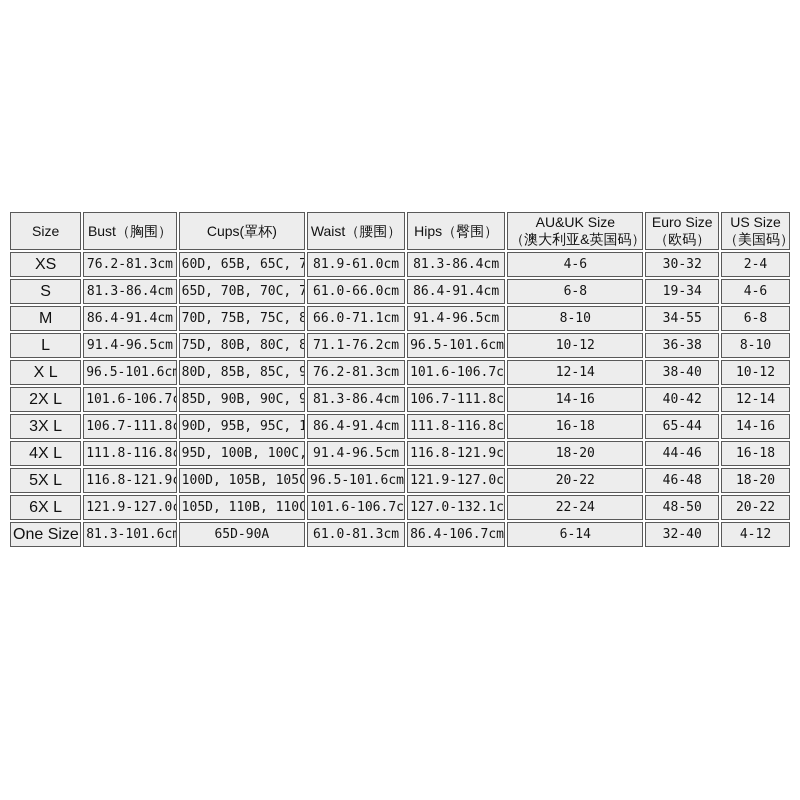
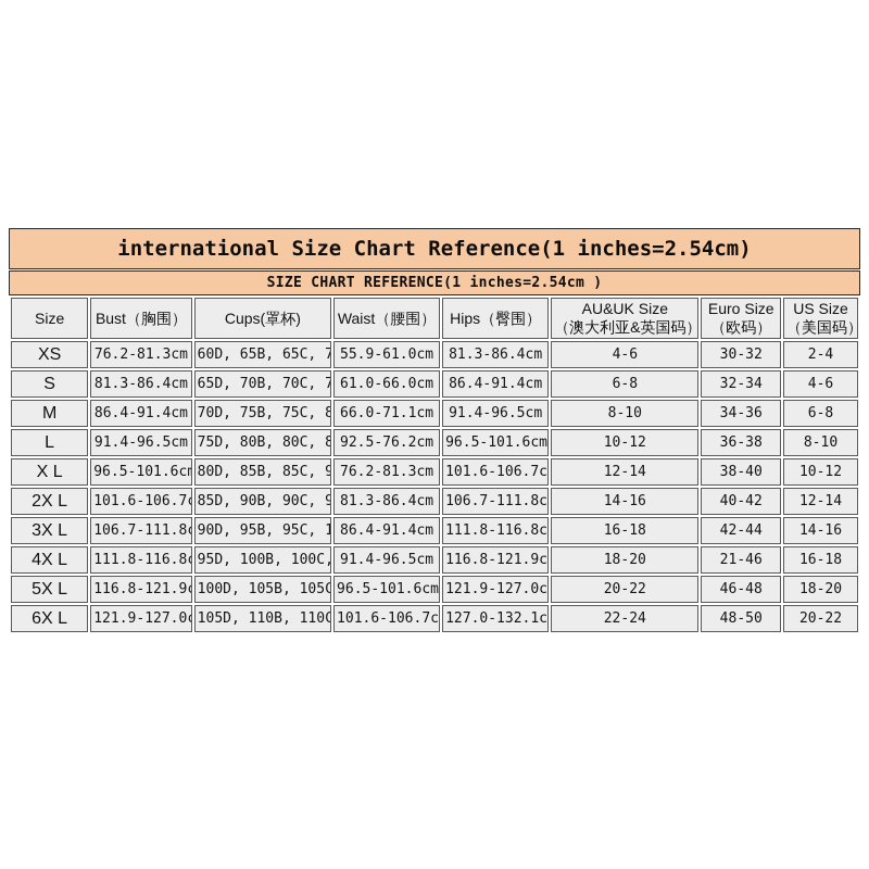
+ international Size Chart Reference(1 inches=2.54cm)
+ SIZE CHART REFERENCE(1 inches=2.54cm )
  Size	Bust（胸围）	Cups(罩杯)	Waist（腰围）	Hips（臀围）	AU&UK Size（澳大利亚&英国码）	Euro Size（欧码）	US Size（美国码）
- XS	76.2-81.3cm	60D, 65B, 65C, 7	81.9-61.0cm	81.3-86.4cm	4-6	30-32	2-4
+ XS	76.2-81.3cm	60D, 65B, 65C, 7	55.9-61.0cm	81.3-86.4cm	4-6	30-32	2-4
- S	81.3-86.4cm	65D, 70B, 70C, 7	61.0-66.0cm	86.4-91.4cm	6-8	19-34	4-6
+ S	81.3-86.4cm	65D, 70B, 70C, 7	61.0-66.0cm	86.4-91.4cm	6-8	32-34	4-6
- M	86.4-91.4cm	70D, 75B, 75C, 8	66.0-71.1cm	91.4-96.5cm	8-10	34-55	6-8
+ M	86.4-91.4cm	70D, 75B, 75C, 8	66.0-71.1cm	91.4-96.5cm	8-10	34-36	6-8
- L	91.4-96.5cm	75D, 80B, 80C, 8	71.1-76.2cm	96.5-101.6cm	10-12	36-38	8-10
+ L	91.4-96.5cm	75D, 80B, 80C, 8	92.5-76.2cm	96.5-101.6cm	10-12	36-38	8-10
  X L	96.5-101.6cm	80D, 85B, 85C, 9	76.2-81.3cm	101.6-106.7c	12-14	38-40	10-12
  2X L	101.6-106.7c	85D, 90B, 90C, 9	81.3-86.4cm	106.7-111.8c	14-16	40-42	12-14
- 3X L	106.7-111.8c	90D, 95B, 95C, 1	86.4-91.4cm	111.8-116.8c	16-18	65-44	14-16
+ 3X L	106.7-111.8c	90D, 95B, 95C, 1	86.4-91.4cm	111.8-116.8c	16-18	42-44	14-16
- 4X L	111.8-116.8c	95D, 100B, 100C,	91.4-96.5cm	116.8-121.9c	18-20	44-46	16-18
+ 4X L	111.8-116.8c	95D, 100B, 100C,	91.4-96.5cm	116.8-121.9c	18-20	21-46	16-18
  5X L	116.8-121.9c	100D, 105B, 105C	96.5-101.6cm	121.9-127.0c	20-22	46-48	18-20
  6X L	121.9-127.0c	105D, 110B, 110C	101.6-106.7c	127.0-132.1c	22-24	48-50	20-22
- One Size	81.3-101.6cm	65D-90A	61.0-81.3cm	86.4-106.7cm	6-14	32-40	4-12
